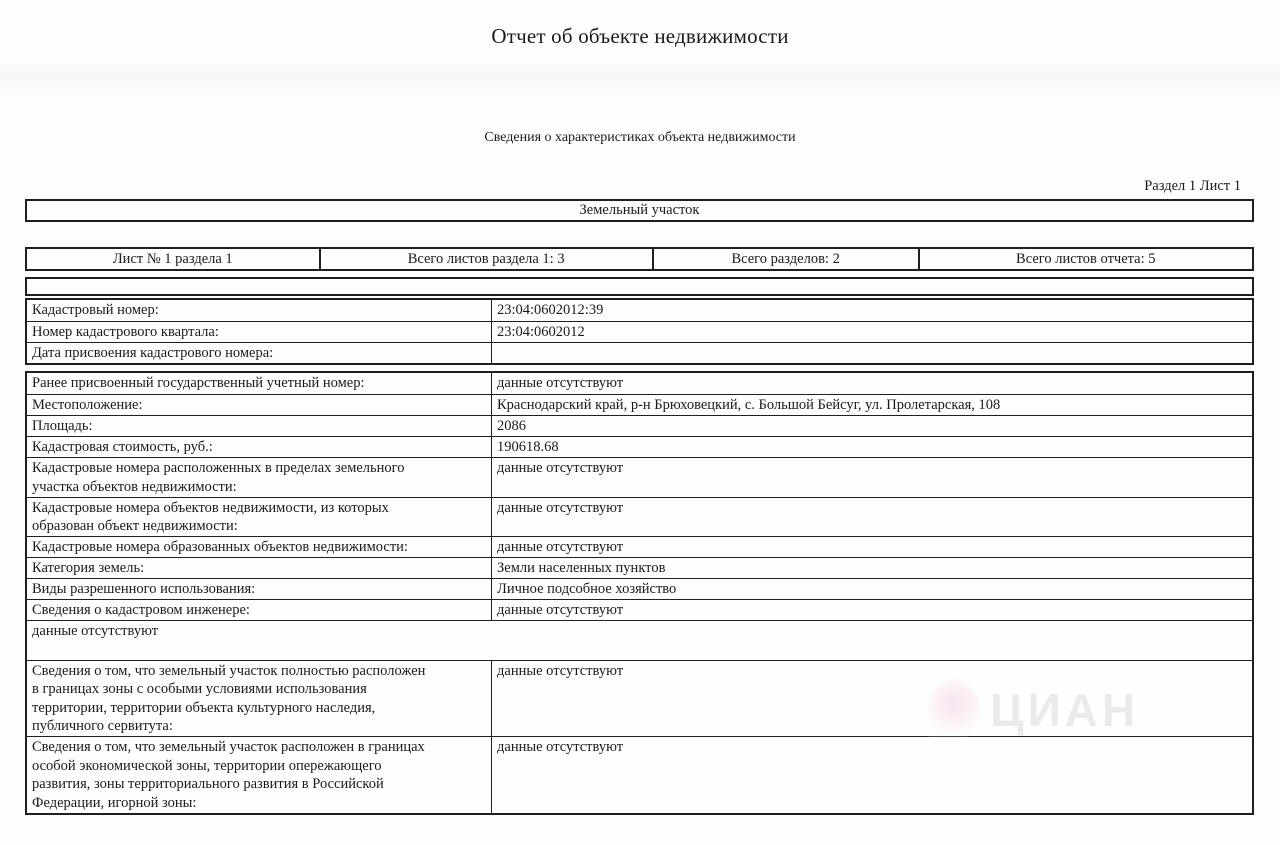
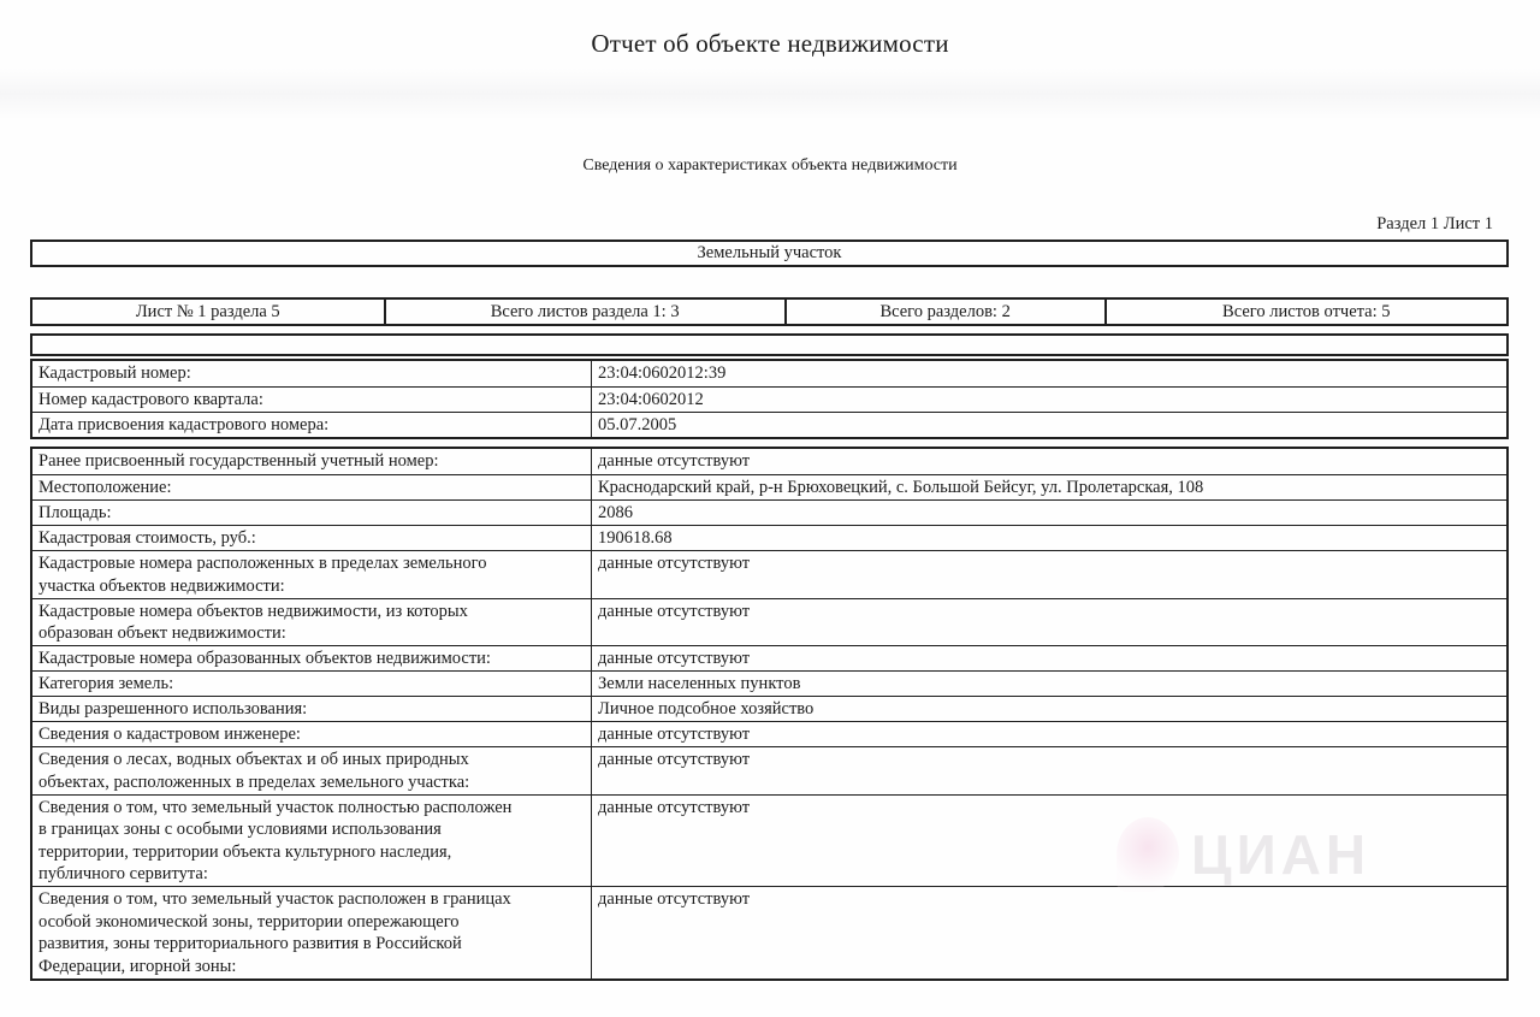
  Отчет об объекте недвижимости
  Сведения о характеристиках объекта недвижимости
  Раздел 1 Лист 1
  Земельный участок
- Лист № 1 раздела 1
+ Лист № 1 раздела 5
  Всего листов раздела 1: 3
  Всего разделов: 2
  Всего листов отчета: 5
  Кадастровый номер:
  23:04:0602012:39
  Номер кадастрового квартала:
  23:04:0602012
  Дата присвоения кадастрового номера:
+ 05.07.2005
  Ранее присвоенный государственный учетный номер:
  данные отсутствуют
  Местоположение:
  Краснодарский край, р-н Брюховецкий, с. Большой Бейсуг, ул. Пролетарская, 108
  Площадь:
  2086
  Кадастровая стоимость, руб.:
  190618.68
  Кадастровые номера расположенных в пределах земельного
  участка объектов недвижимости:
  данные отсутствуют
  Кадастровые номера объектов недвижимости, из которых
  образован объект недвижимости:
  данные отсутствуют
  Кадастровые номера образованных объектов недвижимости:
  данные отсутствуют
  Категория земель:
  Земли населенных пунктов
  Виды разрешенного использования:
  Личное подсобное хозяйство
  Сведения о кадастровом инженере:
  данные отсутствуют
+ Сведения о лесах, водных объектах и об иных природных
+ объектах, расположенных в пределах земельного участка:
  данные отсутствуют
  Сведения о том, что земельный участок полностью расположен
  в границах зоны с особыми условиями использования
  территории, территории объекта культурного наследия,
  публичного сервитута:
  данные отсутствуют
  Сведения о том, что земельный участок расположен в границах
  особой экономической зоны, территории опережающего
  развития, зоны территориального развития в Российской
  Федерации, игорной зоны:
  данные отсутствуют
